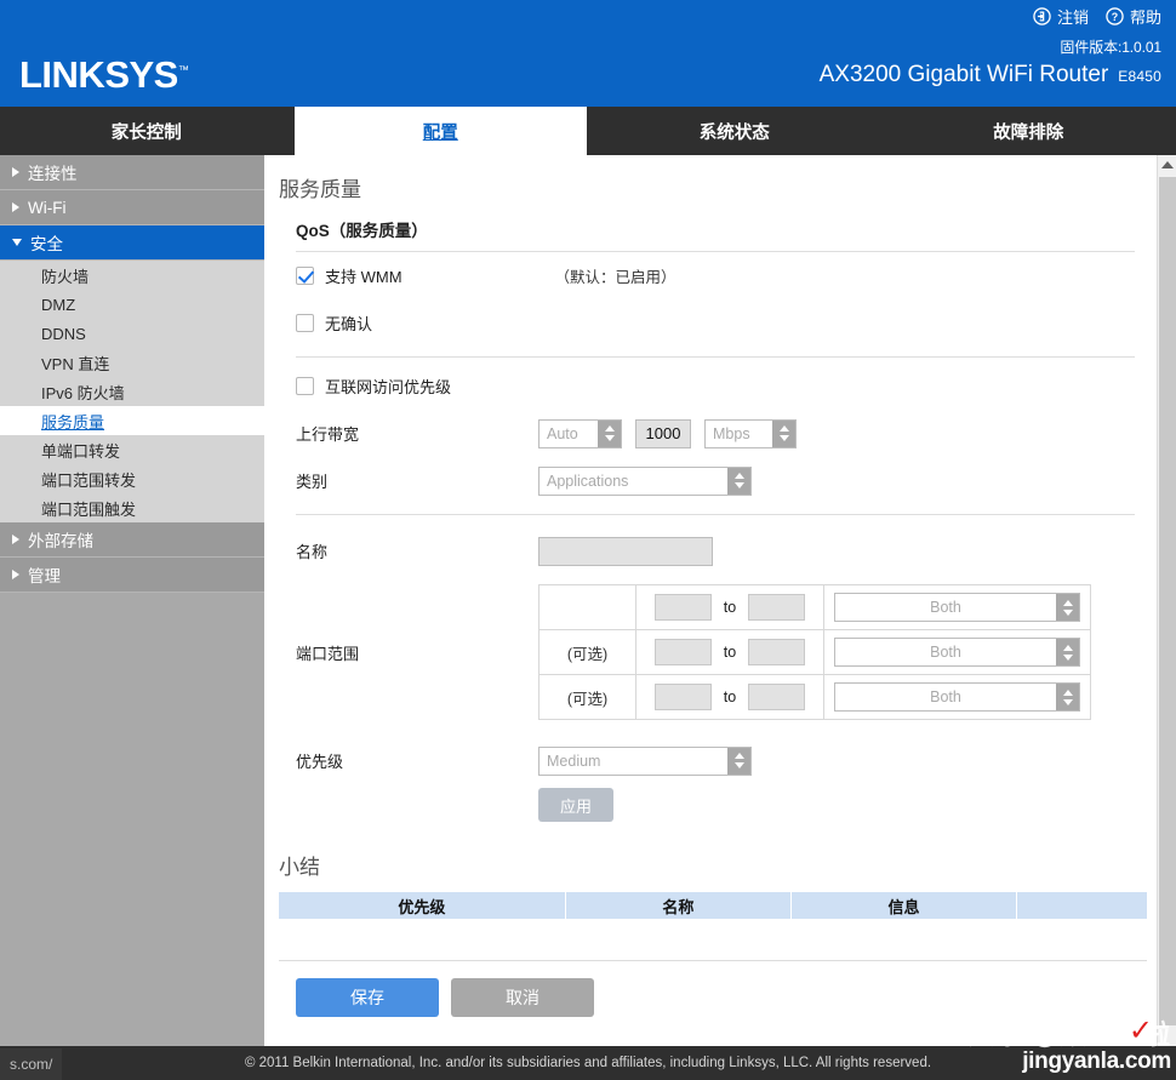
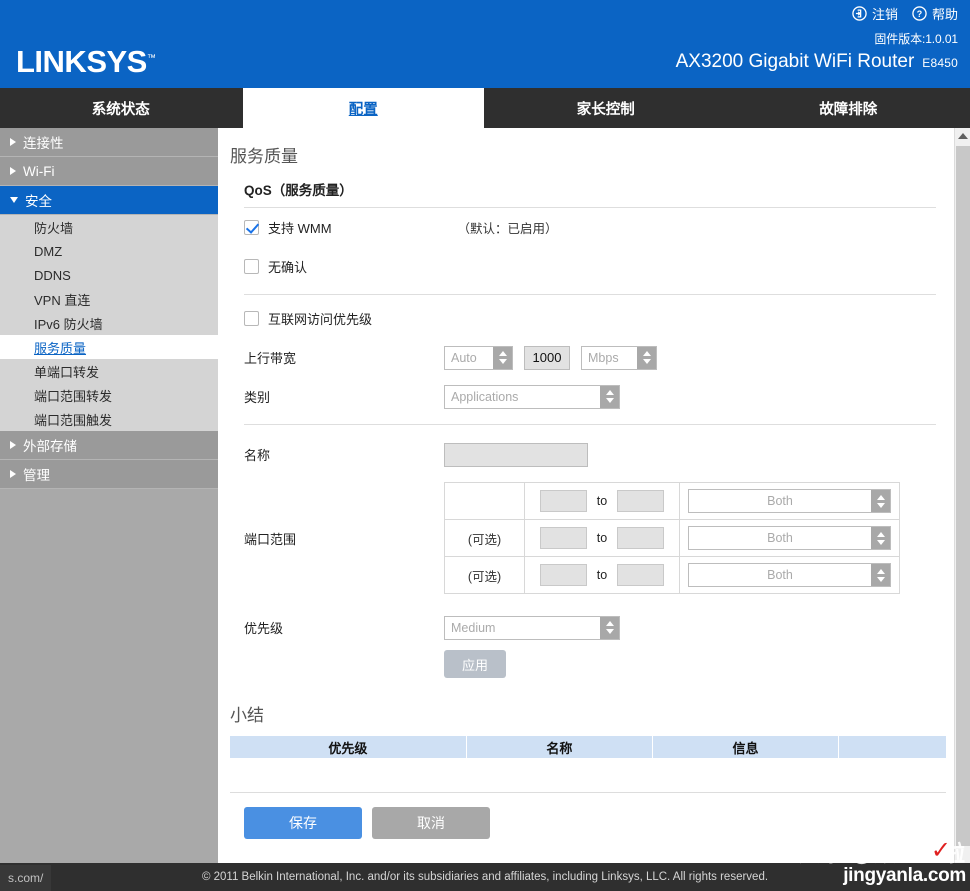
  注销
  ?
  帮助
  固件版本:1.0.01
  LINKSYS™
  AX3200 Gigabit WiFi Router
  E8450
- 家长控制
+ 系统状态
  配置
- 系统状态
+ 家长控制
  故障排除
  连接性
  Wi-Fi
  安全
  防火墙
  DMZ
  DDNS
  VPN 直连
  IPv6 防火墙
  服务质量
  单端口转发
  端口范围转发
  端口范围触发
  外部存储
  管理
  服务质量
  QoS（服务质量）
  支持 WMM
  （默认：已启用）
  无确认
  互联网访问优先级
  上行带宽
  Auto
  1000
  Mbps
  类别
  Applications
  名称
  端口范围
  	to	Both
  (可选)	to	Both
  (可选)	to	Both
  优先级
  Medium
  应用
  小结
  优先级	名称	信息
  保存
  取消
  © 2011 Belkin International, Inc. and/or its subsidiaries and affiliates, including Linksys, LLC. All rights reserved.
  s.com/
  头条 @数码验啦
  ✓
  jingyanla.com
